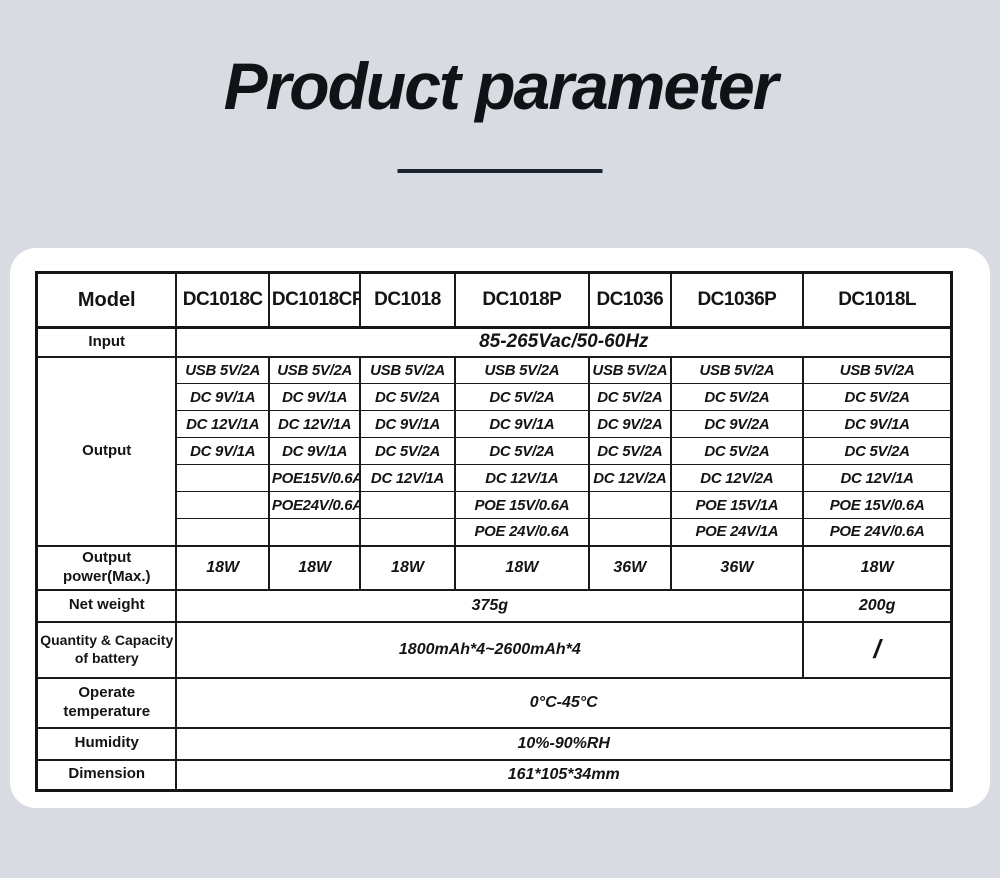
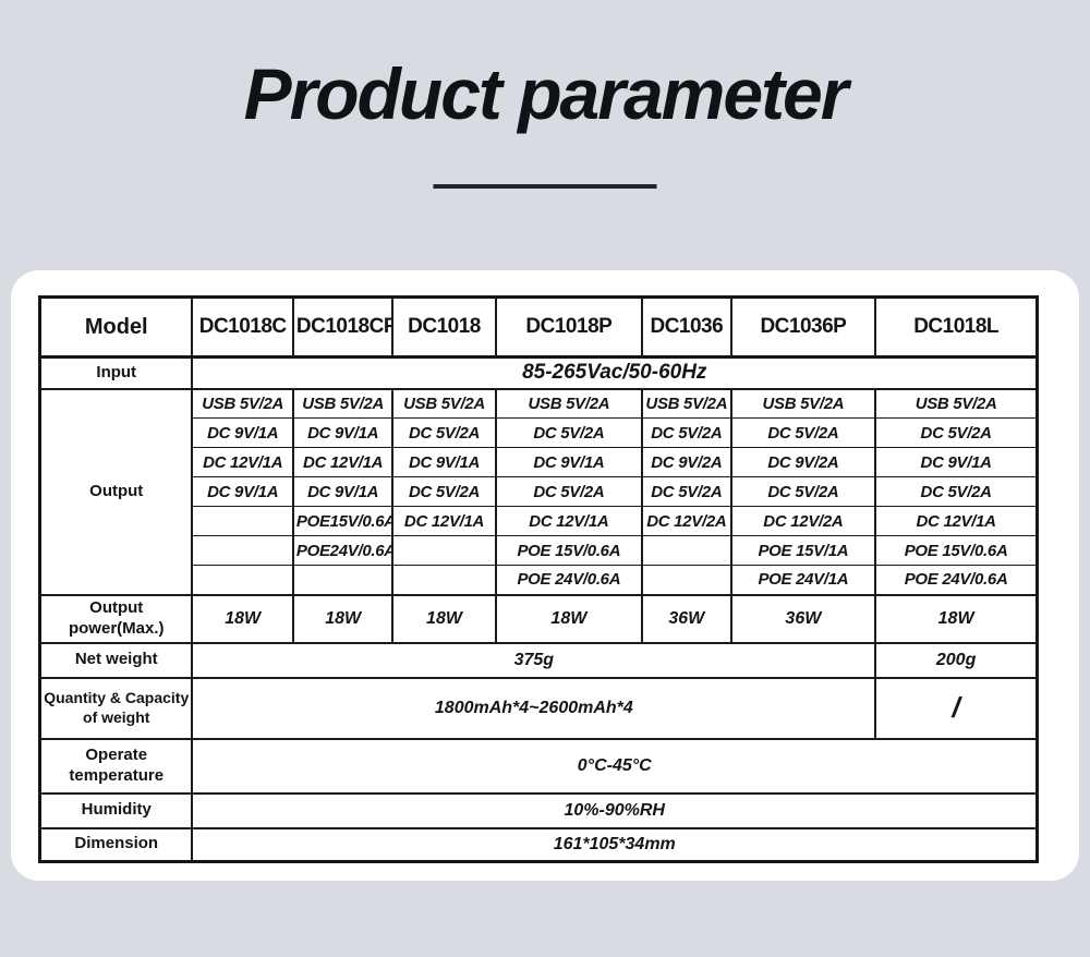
  Product parameter
  Model	DC1018C	DC1018CP	DC1018	DC1018P	DC1036	DC1036P	DC1018L
  Input	85-265Vac/50-60Hz
  Output	USB 5V/2A	USB 5V/2A	USB 5V/2A	USB 5V/2A	USB 5V/2A	USB 5V/2A	USB 5V/2A
  DC 9V/1A	DC 9V/1A	DC 5V/2A	DC 5V/2A	DC 5V/2A	DC 5V/2A	DC 5V/2A
  DC 12V/1A	DC 12V/1A	DC 9V/1A	DC 9V/1A	DC 9V/2A	DC 9V/2A	DC 9V/1A
  DC 9V/1A	DC 9V/1A	DC 5V/2A	DC 5V/2A	DC 5V/2A	DC 5V/2A	DC 5V/2A
  	POE15V/0.6A	DC 12V/1A	DC 12V/1A	DC 12V/2A	DC 12V/2A	DC 12V/1A
  	POE24V/0.6A		POE 15V/0.6A		POE 15V/1A	POE 15V/0.6A
  			POE 24V/0.6A		POE 24V/1A	POE 24V/0.6A
  Output power(Max.)	18W	18W	18W	18W	36W	36W	18W
  Net weight	375g	200g
- Quantity & Capacity of battery	1800mAh*4~2600mAh*4	/
+ Quantity & Capacity of weight	1800mAh*4~2600mAh*4	/
  Operate temperature	0°C-45°C
  Humidity	10%-90%RH
  Dimension	161*105*34mm
